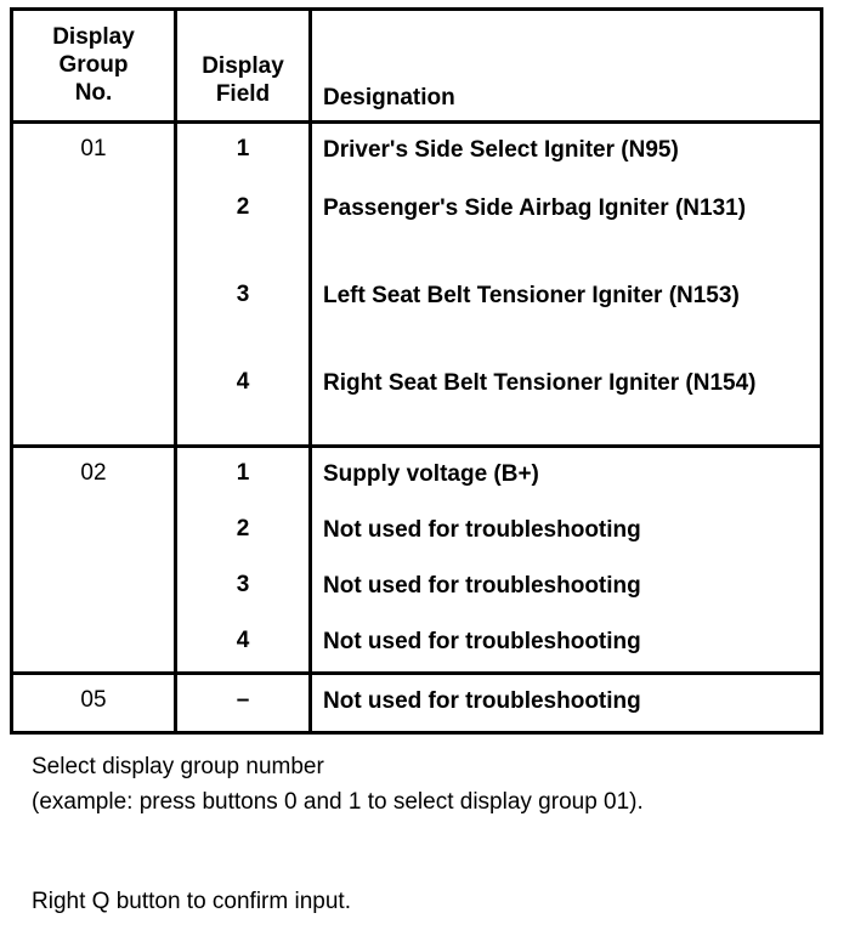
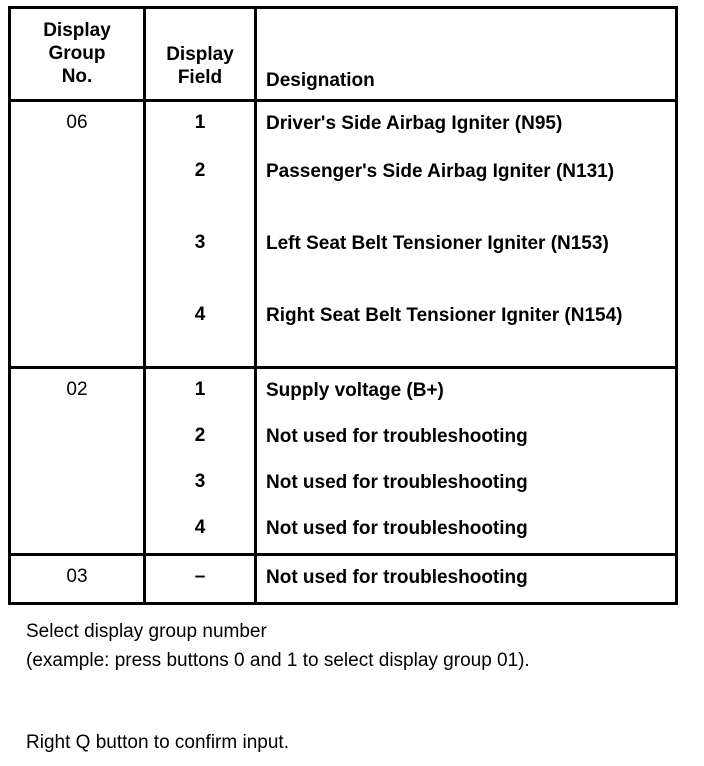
  Display
  Group
  No.
  Display
  Field
  Designation
- 01
+ 06
  1
- Driver's Side Select Igniter (N95)
+ Driver's Side Airbag Igniter (N95)
  2
  Passenger's Side Airbag Igniter (N131)
  3
  Left Seat Belt Tensioner Igniter (N153)
  4
  Right Seat Belt Tensioner Igniter (N154)
  02
  1
  Supply voltage (B+)
  2
  Not used for troubleshooting
  3
  Not used for troubleshooting
  4
  Not used for troubleshooting
- 05
+ 03
  –
  Not used for troubleshooting
  Select display group number
  (example: press buttons 0 and 1 to select display group 01).
  Right Q button to confirm input.
